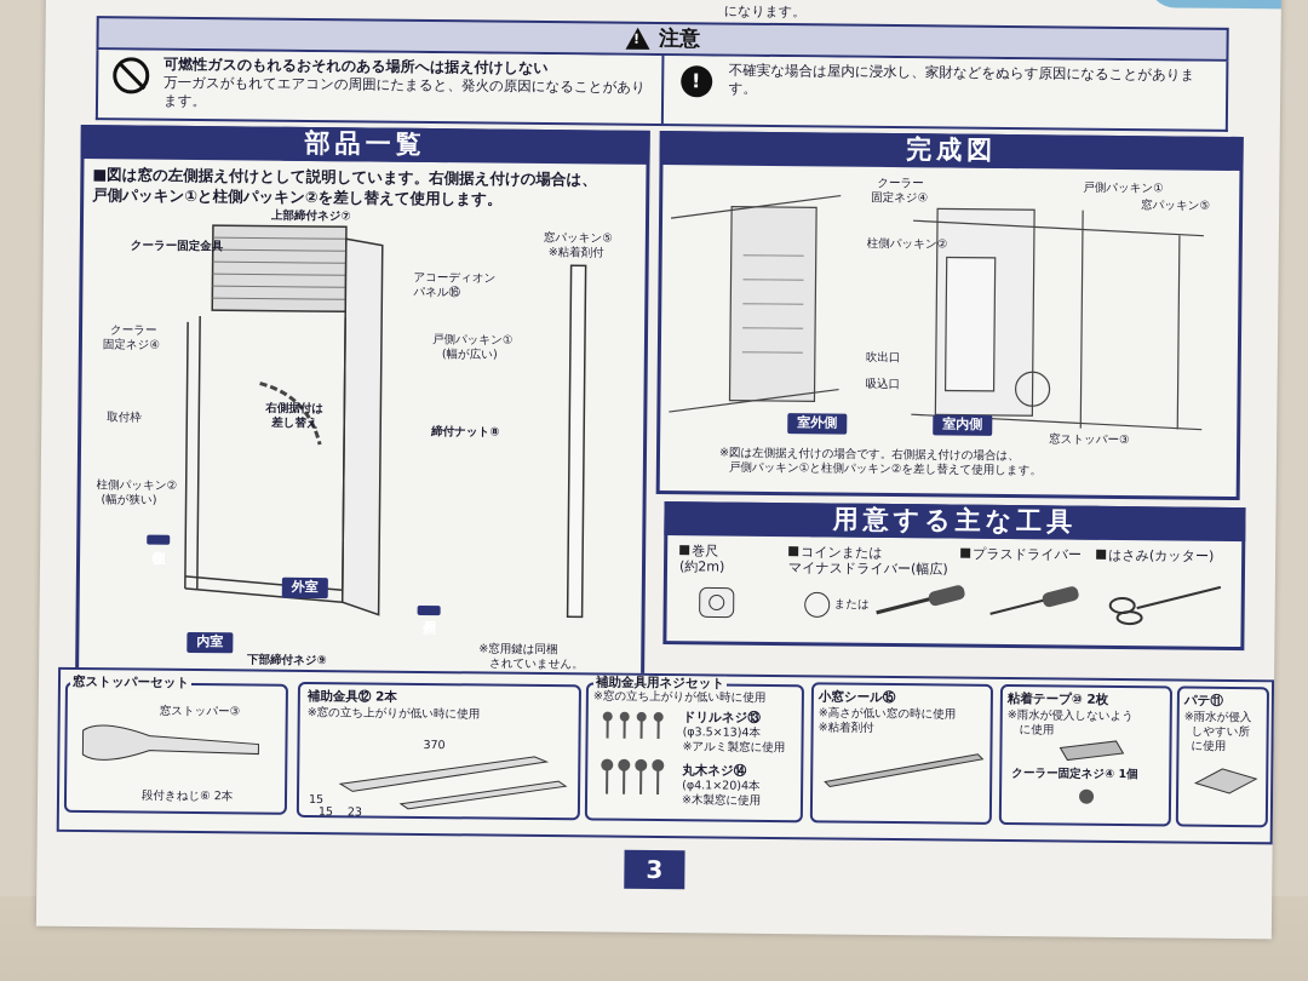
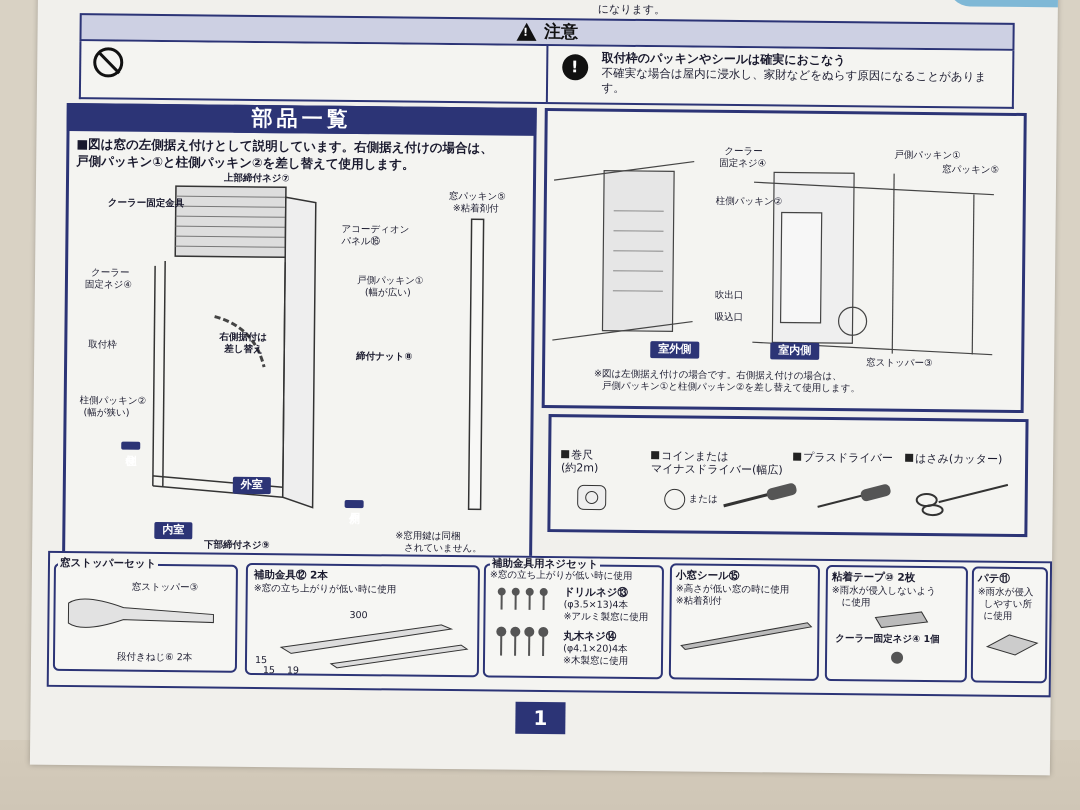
  になります。
  注意
- 可燃性ガスのもれるおそれのある場所へは据え付けしない
- 万一ガスがもれてエアコンの周囲にたまると、発火の原因になることがあります。
  !
+ 取付枠のパッキンやシールは確実におこなう
  不確実な場合は屋内に浸水し、家財などをぬらす原因になることがあります。
  部品一覧
  ■図は窓の左側据え付けとして説明しています。右側据え付けの場合は、
  戸側パッキン①と柱側パッキン②を差し替えて使用します。
  上部締付ネジ⑦
  クーラー固定金具
  アコーディオン
  パネル⑯
  クーラー
  固定ネジ④
  戸側パッキン①
  (幅が広い)
  取付枠
  右側据付は
  差し替え
  締付ナット⑧
  柱側パッキン②
  (幅が狭い)
  外室
  内室
  下部締付ネジ⑨
  窓パッキン⑤
  ※粘着剤付
  ※窓用鍵は同梱
  されていません。
- 完成図
  クーラー
  固定ネジ④
  戸側パッキン①
  窓パッキン⑤
  柱側パッキン②
  吹出口
  吸込口
  室外側
  室内側
  窓ストッパー③
  ※図は左側据え付けの場合です。右側据え付けの場合は、
  戸側パッキン①と柱側パッキン②を差し替えて使用します。
- 用意する主な工具
  巻尺
  (約2m)
  コインまたは
  マイナスドライバー(幅広)
  プラスドライバー
  はさみ(カッター)
  または
  窓ストッパーセット
  窓ストッパー③
  段付きねじ⑥ 2本
  補助金具⑫ 2本
  ※窓の立ち上がりが低い時に使用
- 370
+ 300
  15
  15
- 23
+ 19
  補助金具用ネジセット
  ※窓の立ち上がりが低い時に使用
  ドリルネジ⑬
  (φ3.5×13)4本
  ※アルミ製窓に使用
  丸木ネジ⑭
  (φ4.1×20)4本
  ※木製窓に使用
  小窓シール⑮
  ※高さが低い窓の時に使用
  ※粘着剤付
  粘着テープ⑩ 2枚
  ※雨水が侵入しないよう
  に使用
  クーラー固定ネジ④ 1個
  パテ⑪
  ※雨水が侵入
  しやすい所
  に使用
- 3
+ 1
